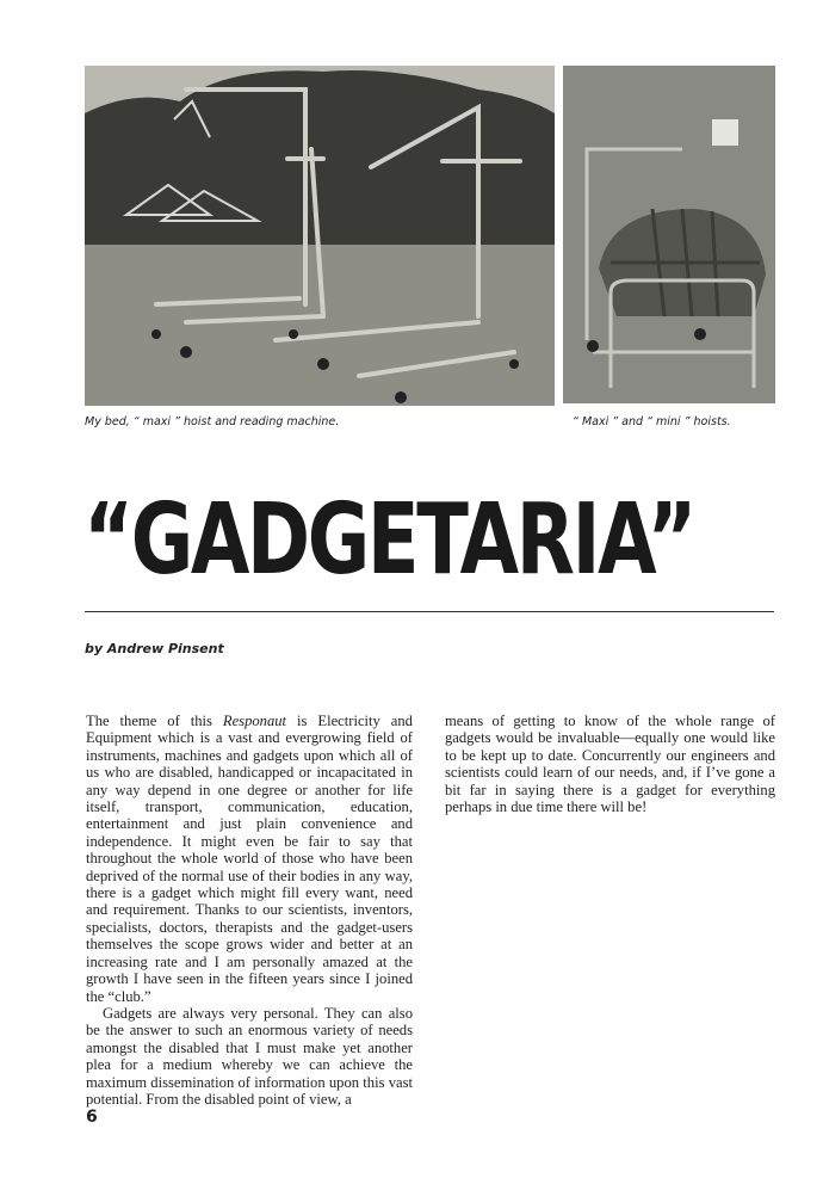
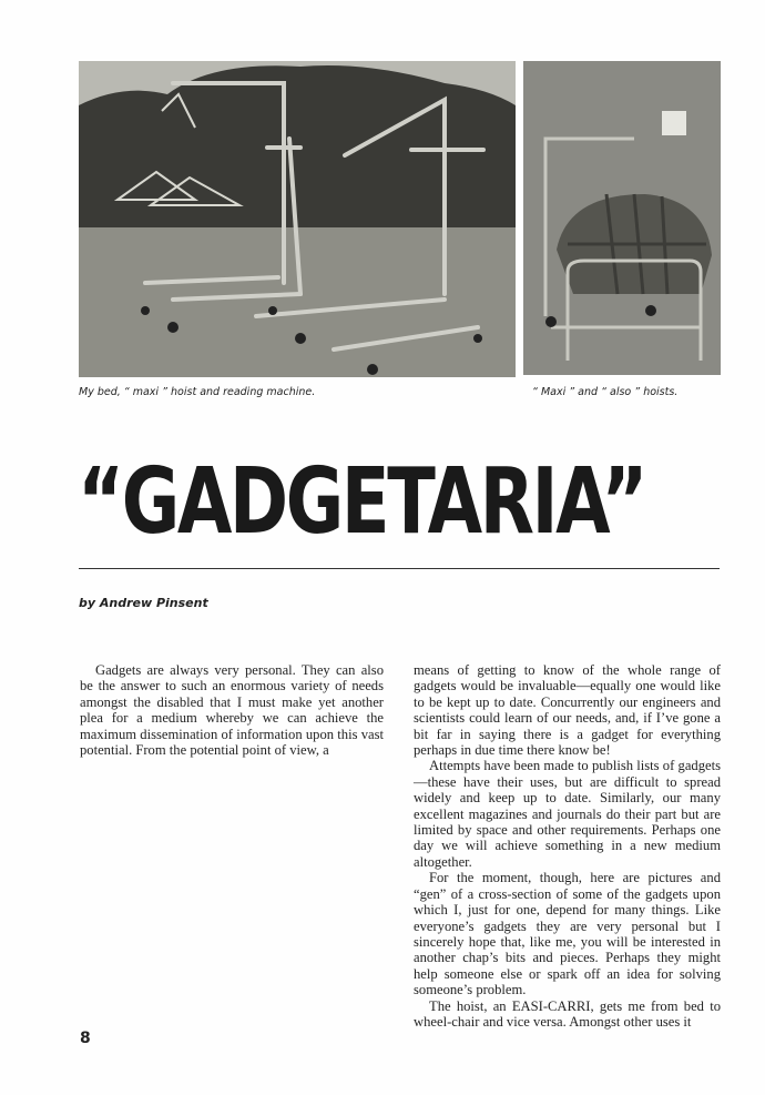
  My bed, “ maxi ” hoist and reading machine.
- “ Maxi ” and “ mini ” hoists.
+ “ Maxi ” and “ also ” hoists.
  “GADGETARIA”
  by Andrew Pinsent
- The theme of this Responaut is Electricity and Equipment which is a vast and evergrowing field of instruments, machines and gadgets upon which all of us who are disabled, handicapped or incapacitated in any way depend in one degree or another for life itself, transport, communication, education, entertainment and just plain convenience and independence. It might even be fair to say that throughout the whole world of those who have been deprived of the normal use of their bodies in any way, there is a gadget which might fill every want, need and requirement. Thanks to our scientists, inventors, specialists, doctors, therapists and the gadget-users themselves the scope grows wider and better at an increasing rate and I am personally amazed at the growth I have seen in the fifteen years since I joined the “club.”
- Gadgets are always very personal. They can also be the answer to such an enormous variety of needs amongst the disabled that I must make yet another plea for a medium whereby we can achieve the maximum dissemination of information upon this vast potential. From the disabled point of view, a
+ Gadgets are always very personal. They can also be the answer to such an enormous variety of needs amongst the disabled that I must make yet another plea for a medium whereby we can achieve the maximum dissemination of information upon this vast potential. From the potential point of view, a
- means of getting to know of the whole range of gadgets would be invaluable—equally one would like to be kept up to date. Concurrently our engineers and scientists could learn of our needs, and, if I’ve gone a bit far in saying there is a gadget for everything perhaps in due time there will be!
+ means of getting to know of the whole range of gadgets would be invaluable—equally one would like to be kept up to date. Concurrently our engineers and scientists could learn of our needs, and, if I’ve gone a bit far in saying there is a gadget for everything perhaps in due time there know be!
+ Attempts have been made to publish lists of gadgets—these have their uses, but are difficult to spread widely and keep up to date. Similarly, our many excellent magazines and journals do their part but are limited by space and other requirements. Perhaps one day we will achieve something in a new medium altogether.
+ For the moment, though, here are pictures and “gen” of a cross-section of some of the gadgets upon which I, just for one, depend for many things. Like everyone’s gadgets they are very personal but I sincerely hope that, like me, you will be interested in another chap’s bits and pieces. Perhaps they might help someone else or spark off an idea for solving someone’s problem.
+ The hoist, an EASI-CARRI, gets me from bed to wheel-chair and vice versa. Amongst other uses it
- 6
+ 8
